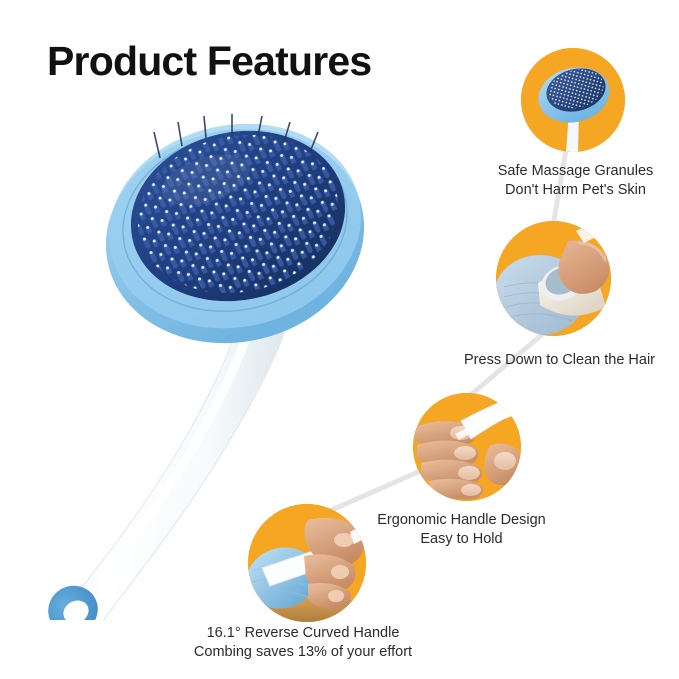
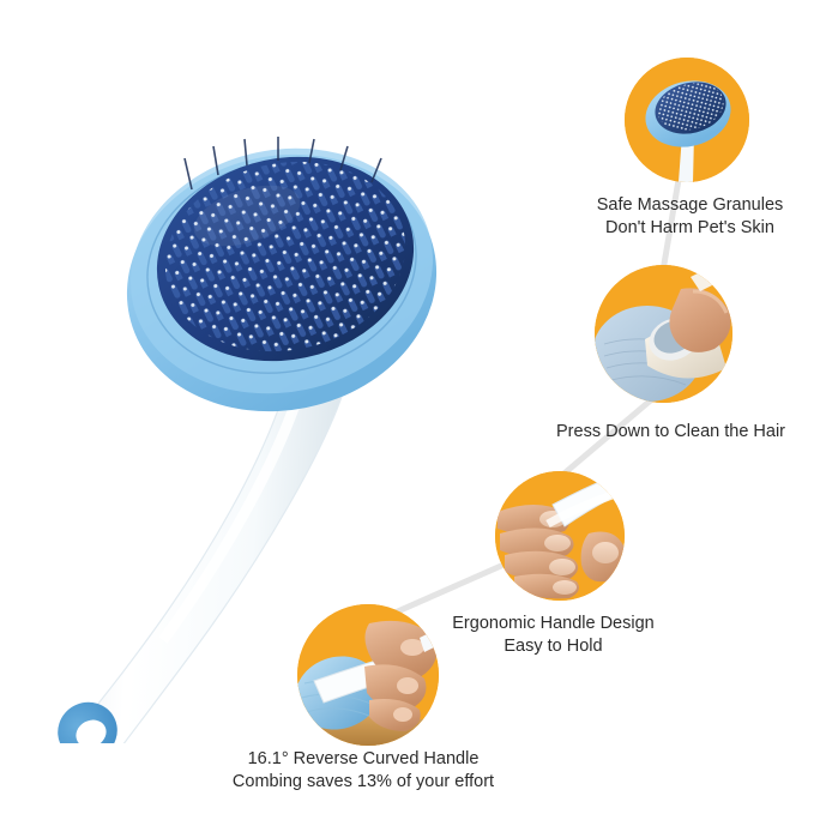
- Product Features
  Safe Massage Granules
  Don't Harm Pet's Skin
  Press Down to Clean the Hair
  Ergonomic Handle Design
  Easy to Hold
  16.1° Reverse Curved Handle
  Combing saves 13% of your effort
